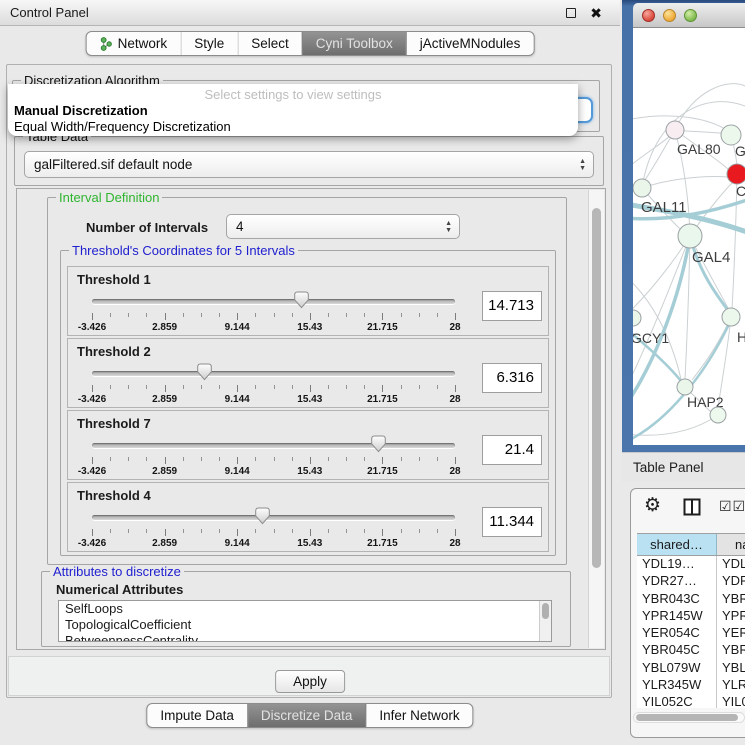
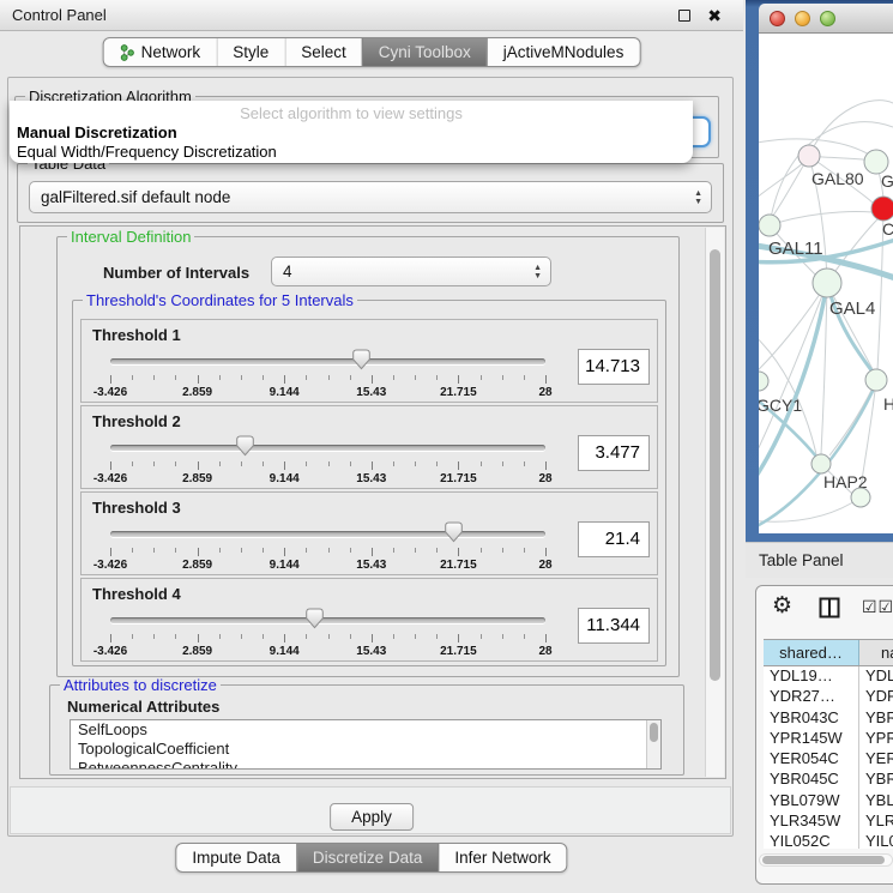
  Control Panel
  ✖
  Network
  Style
  Select
  Cyni Toolbox
  jActiveMNodules
  Discretization Algorithm
- Select settings to view settings
+ Select algorithm to view settings
  Manual Discretization
  Equal Width/Frequency Discretization
  Table Data
  galFiltered.sif default node
  Interval Definition
  Number of Intervals
  4
  Threshold's Coordinates for 5 Intervals
  Threshold 1
  -3.426
  2.859
  9.144
  15.43
  21.715
  28
  14.713
  Threshold 2
  -3.426
  2.859
  9.144
  15.43
  21.715
  28
- 6.316
+ 3.477
- Threshold 7
+ Threshold 3
  -3.426
  2.859
  9.144
  15.43
  21.715
  28
  21.4
  Threshold 4
  -3.426
  2.859
  9.144
  15.43
  21.715
  28
  11.344
  Attributes to discretize
  Numerical Attributes
  SelfLoops
  TopologicalCoefficient
  BetweennessCentrality
  Apply
  Impute Data
  Discretize Data
  Infer Network
  GAL80
  C
  GAL11
  GAL4
  GCY1
  H
  HAP2
  Table Panel
  ⚙
  ☑☑
  shared…
  YDL19…
  YDL
  YDR27…
  YBR043C
  YBR
  YPR145W
  YPR
  YER054C
  YER
  YBR045C
  YBR
  YBL079W
  YBL
  YLR345W
  YLR
  YIL052C
  YIL
